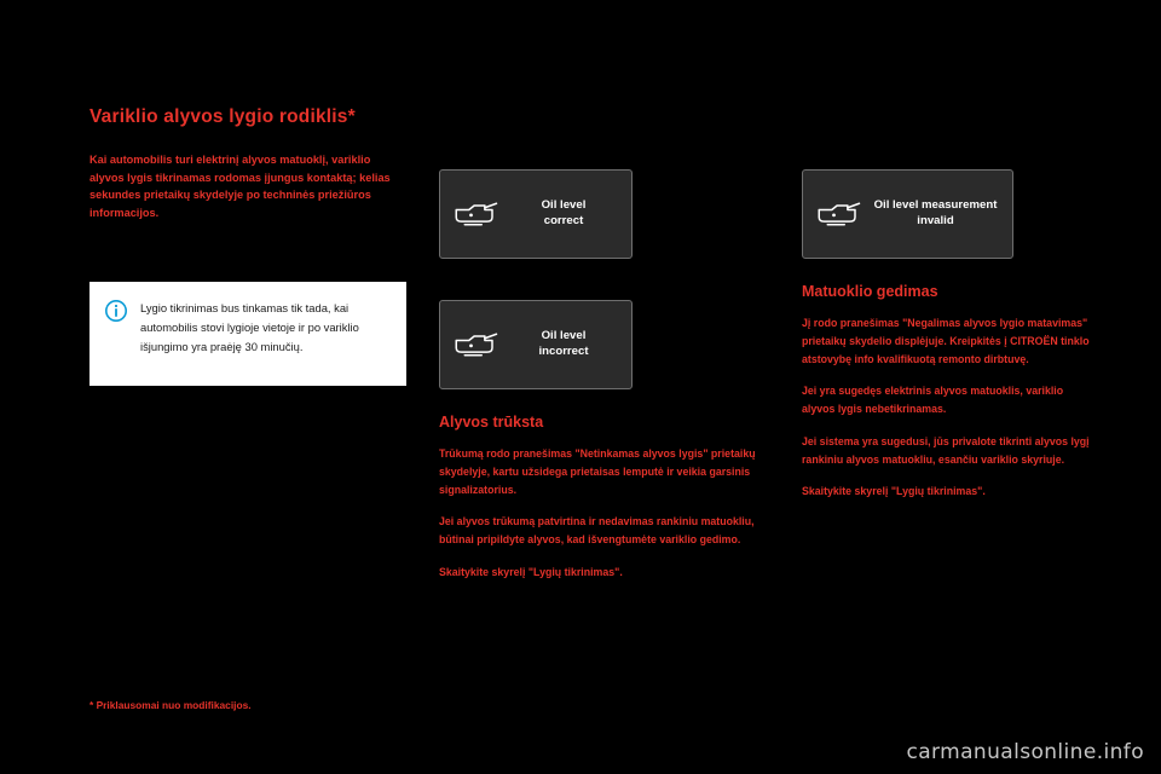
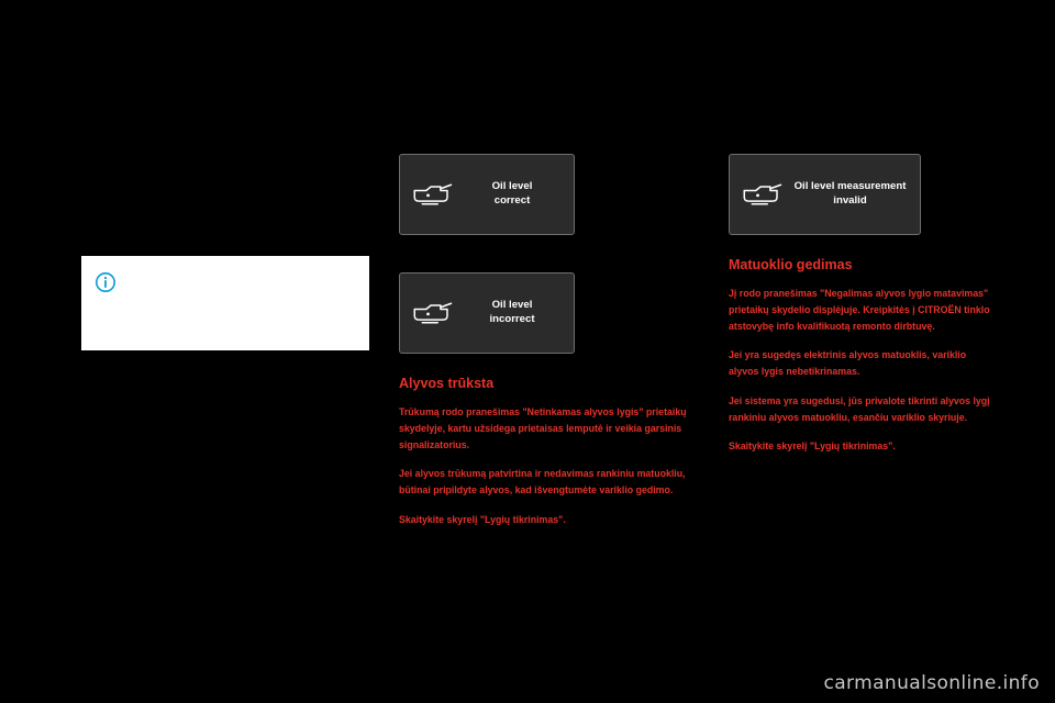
- Variklio alyvos lygio rodiklis*
- Kai automobilis turi elektrinį alyvos matuoklį, variklio alyvos lygis tikrinamas rodomas įjungus kontaktą; kelias sekundes prietaikų skydelyje po techninės priežiūros informacijos.
- Lygio tikrinimas bus tinkamas tik tada, kai automobilis stovi lygioje vietoje ir po variklio išjungimo yra praėję 30 minučių.
- * Priklausomai nuo modifikacijos.
  Oil level
  correct
  Oil level
  incorrect
  Alyvos trūksta
  Trūkumą rodo pranešimas "Netinkamas alyvos lygis" prietaikų skydelyje, kartu užsidega prietaisas lemputė ir veikia garsinis signalizatorius.
  Jei alyvos trūkumą patvirtina ir nedavimas rankiniu matuokliu, būtinai pripildyte alyvos, kad išvengtumėte variklio gedimo.
  Skaitykite skyrelį "Lygių tikrinimas".
  Oil level measurement
  invalid
  Matuoklio gedimas
  Jį rodo pranešimas "Negalimas alyvos lygio matavimas" prietaikų skydelio displėjuje. Kreipkitės į CITROËN tinklo atstovybę info kvalifikuotą remonto dirbtuvę.
  Jei yra sugedęs elektrinis alyvos matuoklis, variklio alyvos lygis nebetikrinamas.
  Jei sistema yra sugedusi, jūs privalote tikrinti alyvos lygį rankiniu alyvos matuokliu, esančiu variklio skyriuje.
  Skaitykite skyrelį "Lygių tikrinimas".
  carmanualsonline.info
